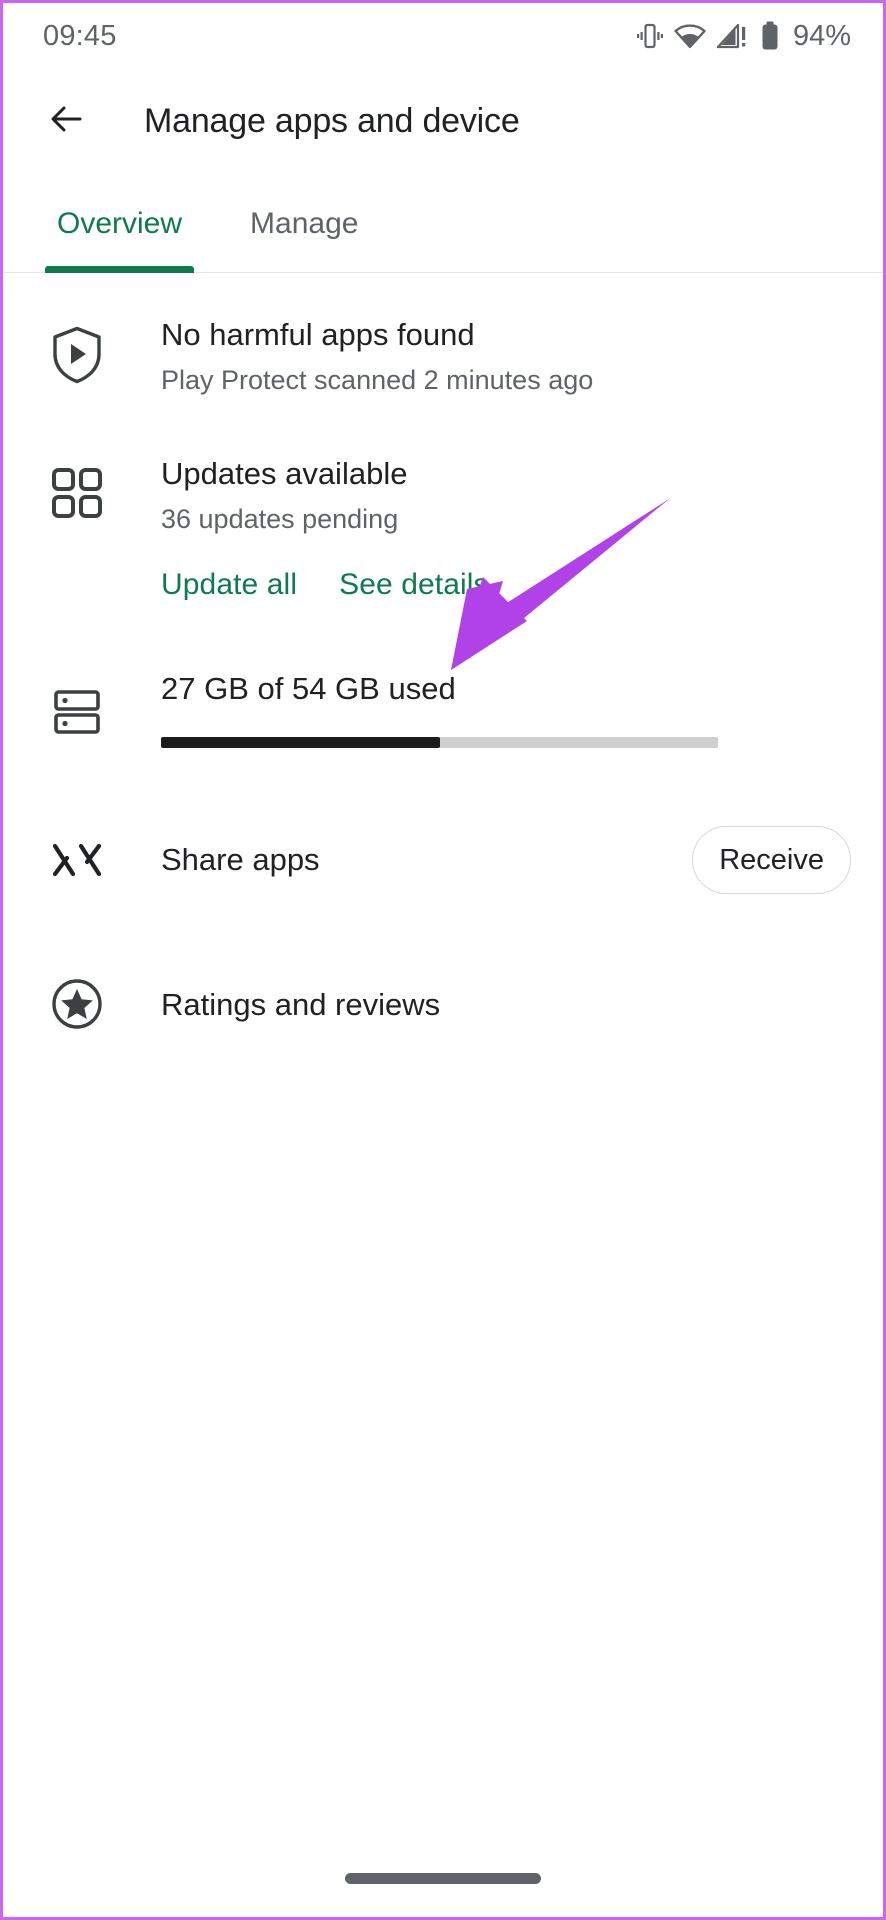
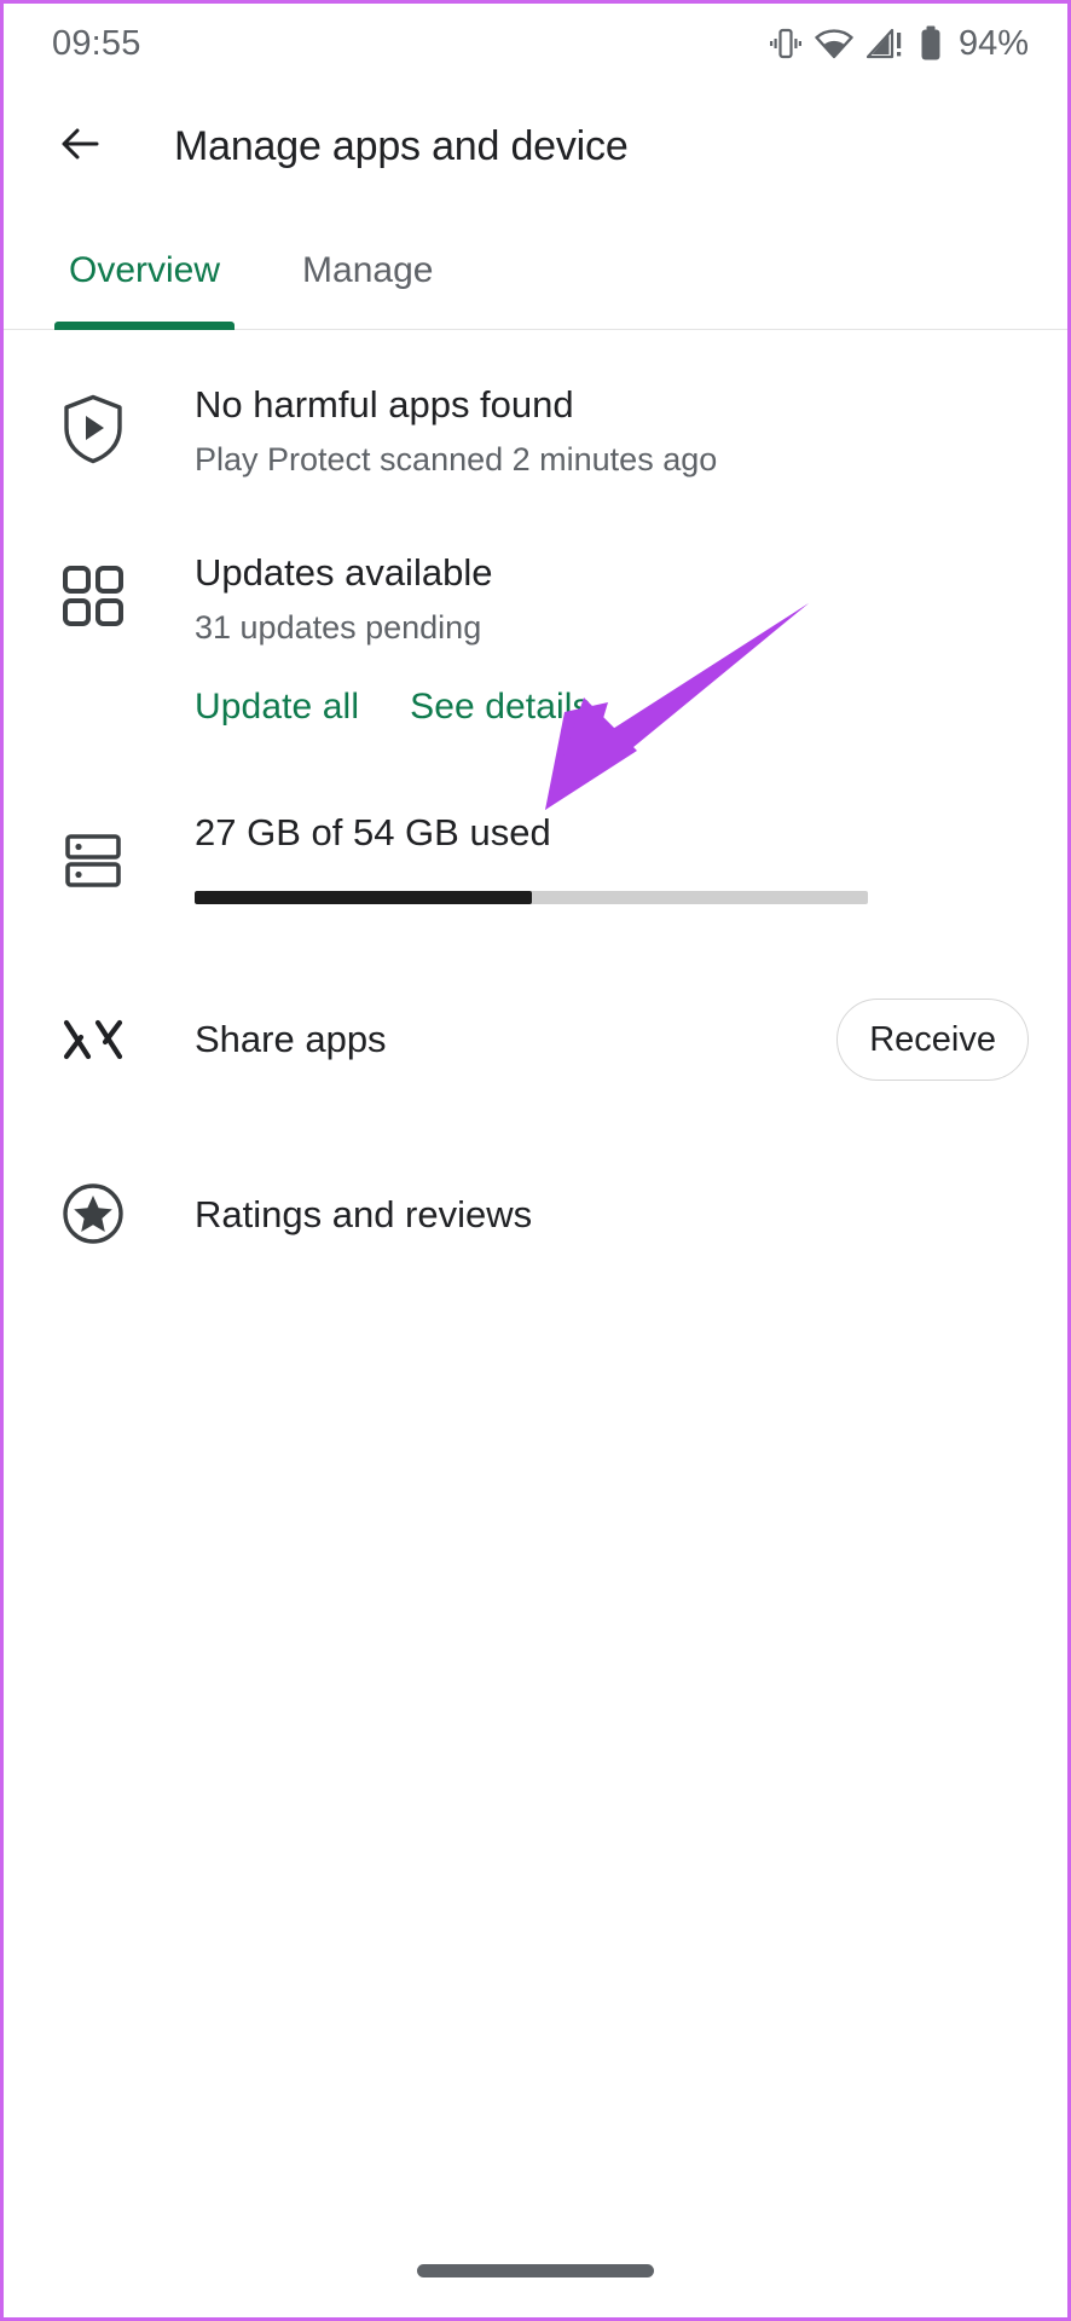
- 09:45
+ 09:55
  94%
  Manage apps and device
  Overview
  Manage
  No harmful apps found
  Play Protect scanned 2 minutes ago
  Updates available
- 36 updates pending
+ 31 updates pending
  Update all
  See detail
  27 GB of 54 GB used
  Share apps
  Receive
  Ratings and reviews
